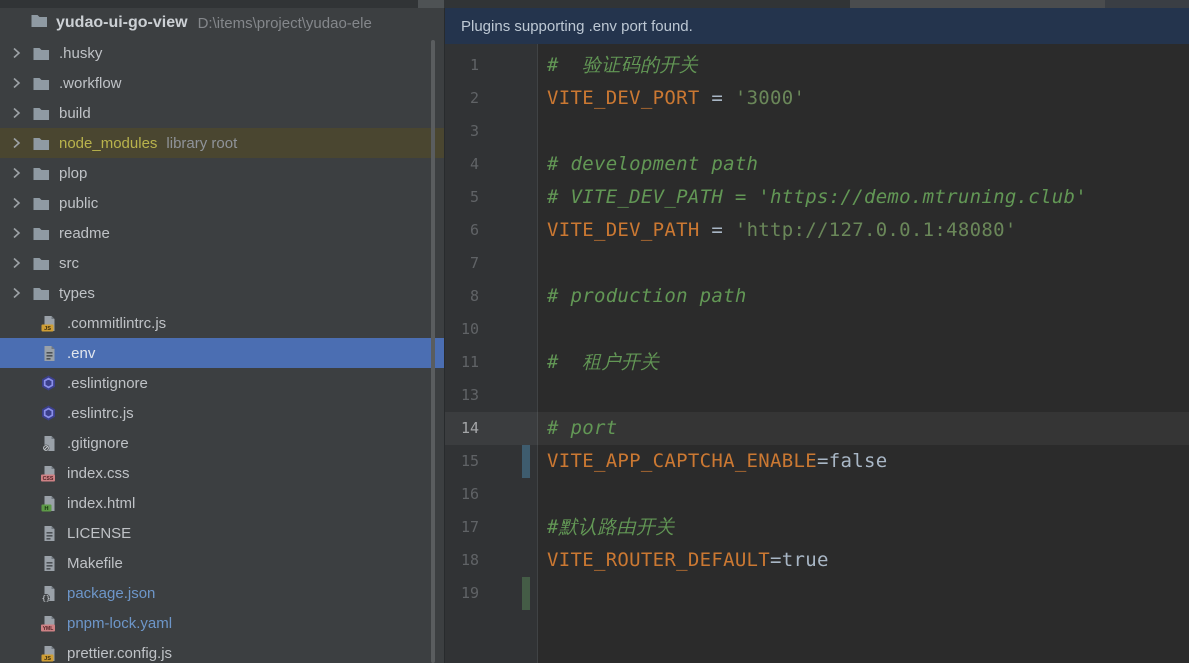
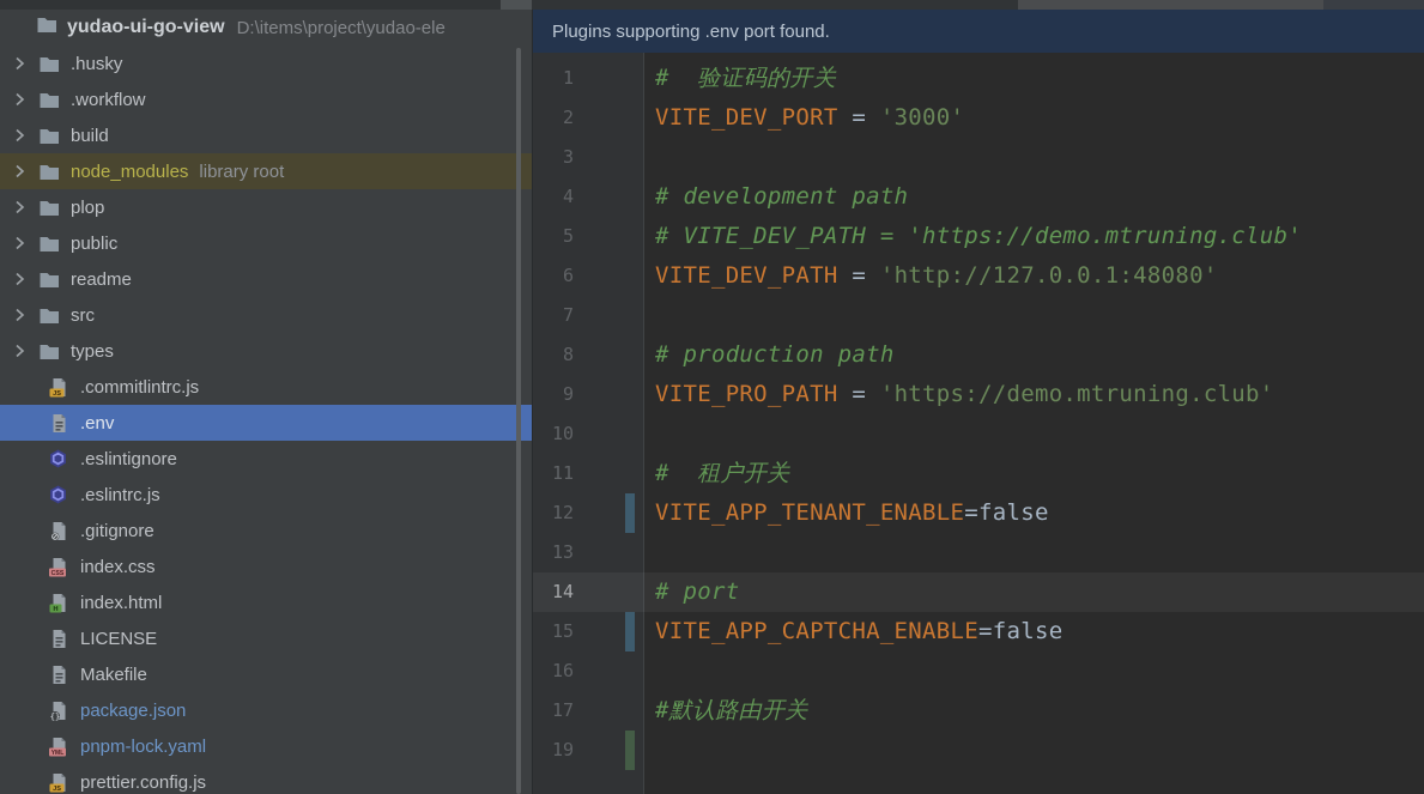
  yudao-ui-go-view
  D:\items\project\yudao-ele
  .husky
  .workflow
  build
  node_modules
  library root
  plop
  public
  readme
  src
  types
  .commitlintrc.js
  .env
  .eslintignore
  .eslintrc.js
  .gitignore
  index.css
  index.html
  LICENSE
  Makefile
  {}
  package.json
  pnpm-lock.yaml
  prettier.config.js
  Plugins supporting .env port found.
  1
  # 验证码的开关
  2
  VITE_DEV_PORT = '3000'
  3
  4
  # development path
  5
  # VITE_DEV_PATH = 'https://demo.mtruning.club'
  6
  VITE_DEV_PATH = 'http://127.0.0.1:48080'
  7
  8
  # production path
+ 9
+ VITE_PRO_PATH = 'https://demo.mtruning.club'
  10
  11
  # 租户开关
+ 12
+ VITE_APP_TENANT_ENABLE=false
  13
  14
  # port
  15
  VITE_APP_CAPTCHA_ENABLE=false
  16
  17
  #默认路由开关
- 18
- VITE_ROUTER_DEFAULT=true
  19
